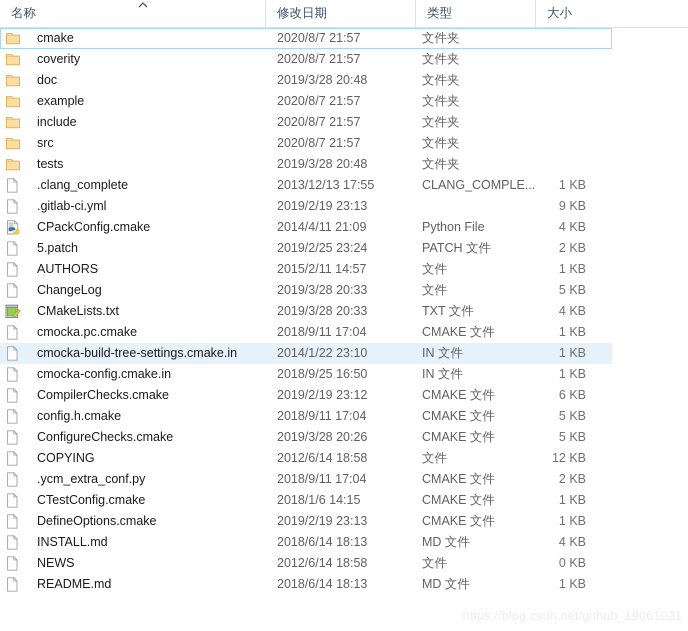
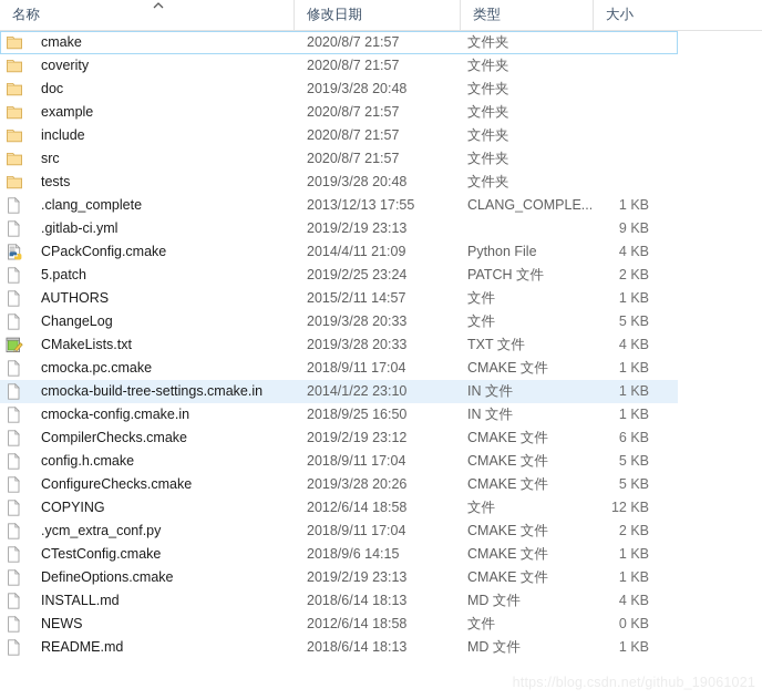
  名称
  修改日期
  类型
  大小
  cmake
  2020/8/7 21:57
  文件夹
  coverity
  2020/8/7 21:57
  文件夹
  doc
  2019/3/28 20:48
  文件夹
  example
  2020/8/7 21:57
  文件夹
  include
  2020/8/7 21:57
  文件夹
  src
  2020/8/7 21:57
  文件夹
  tests
  2019/3/28 20:48
  文件夹
  .clang_complete
  2013/12/13 17:55
  CLANG_COMPLE...
  1 KB
  .gitlab-ci.yml
  2019/2/19 23:13
  9 KB
  CPackConfig.cmake
  2014/4/11 21:09
  Python File
  4 KB
  5.patch
  2019/2/25 23:24
  PATCH 文件
  2 KB
  AUTHORS
  2015/2/11 14:57
  文件
  1 KB
  ChangeLog
  2019/3/28 20:33
  文件
  5 KB
  CMakeLists.txt
  2019/3/28 20:33
  TXT 文件
  4 KB
  cmocka.pc.cmake
  2018/9/11 17:04
  CMAKE 文件
  1 KB
  cmocka-build-tree-settings.cmake.in
  2014/1/22 23:10
  IN 文件
  1 KB
  cmocka-config.cmake.in
  2018/9/25 16:50
  IN 文件
  1 KB
  CompilerChecks.cmake
  2019/2/19 23:12
  CMAKE 文件
  6 KB
  config.h.cmake
  2018/9/11 17:04
  CMAKE 文件
  5 KB
  ConfigureChecks.cmake
  2019/3/28 20:26
  CMAKE 文件
  5 KB
  COPYING
  2012/6/14 18:58
  文件
  12 KB
  .ycm_extra_conf.py
  2018/9/11 17:04
  CMAKE 文件
  2 KB
  CTestConfig.cmake
- 2018/1/6 14:15
+ 2018/9/6 14:15
  CMAKE 文件
  1 KB
  DefineOptions.cmake
  2019/2/19 23:13
  CMAKE 文件
  1 KB
  INSTALL.md
  2018/6/14 18:13
  MD 文件
  4 KB
  NEWS
  2012/6/14 18:58
  文件
  0 KB
  README.md
  2018/6/14 18:13
  MD 文件
  1 KB
